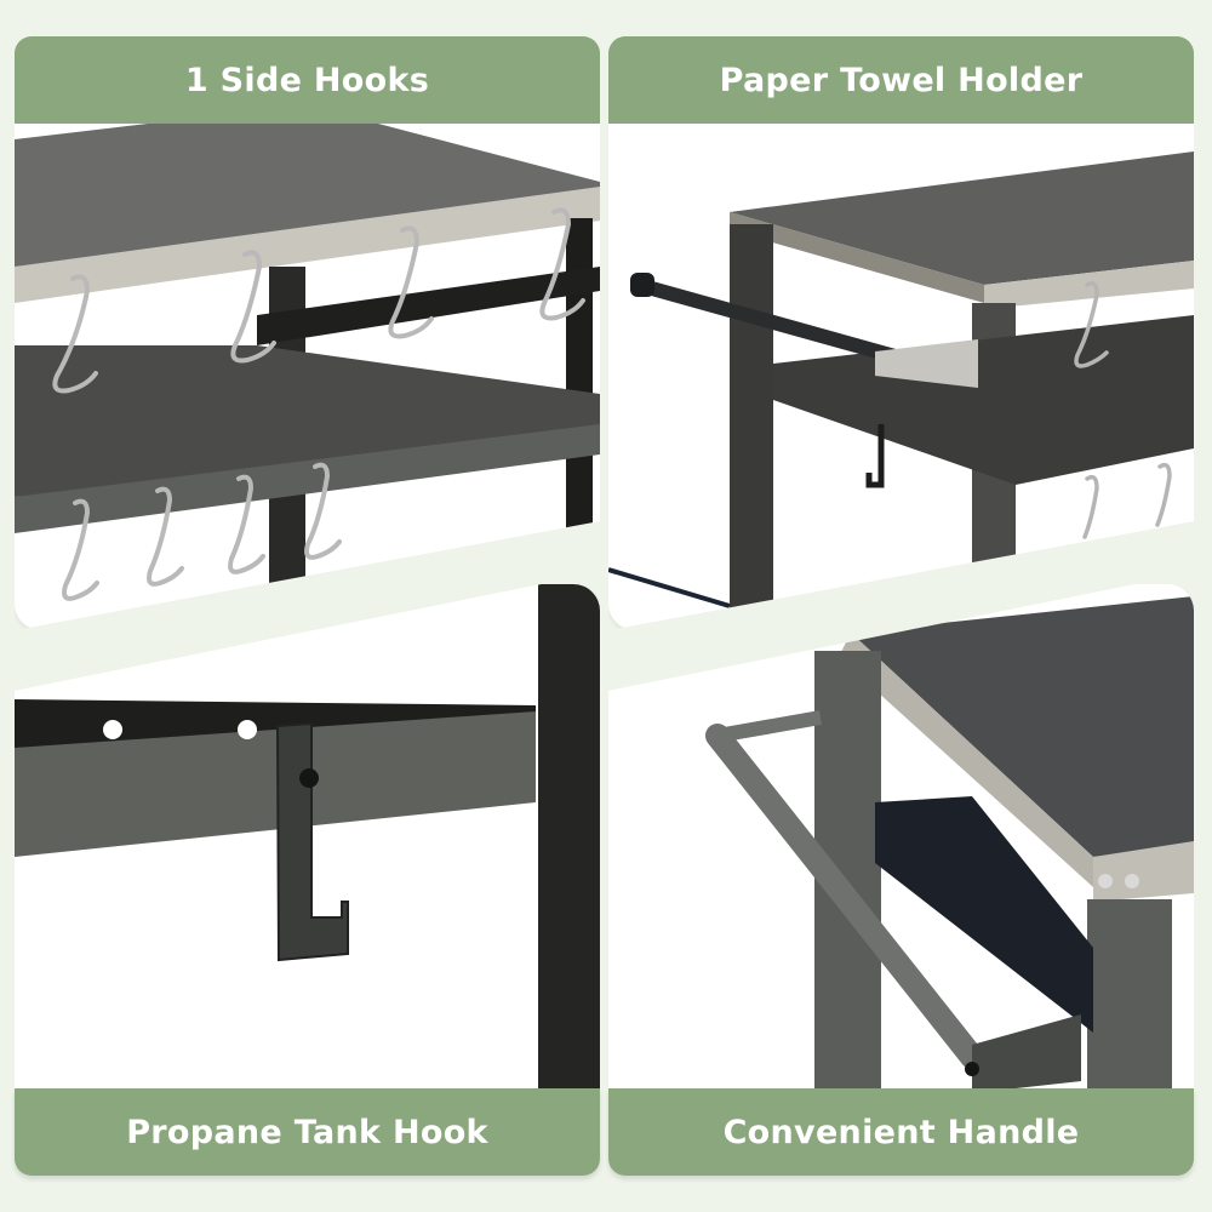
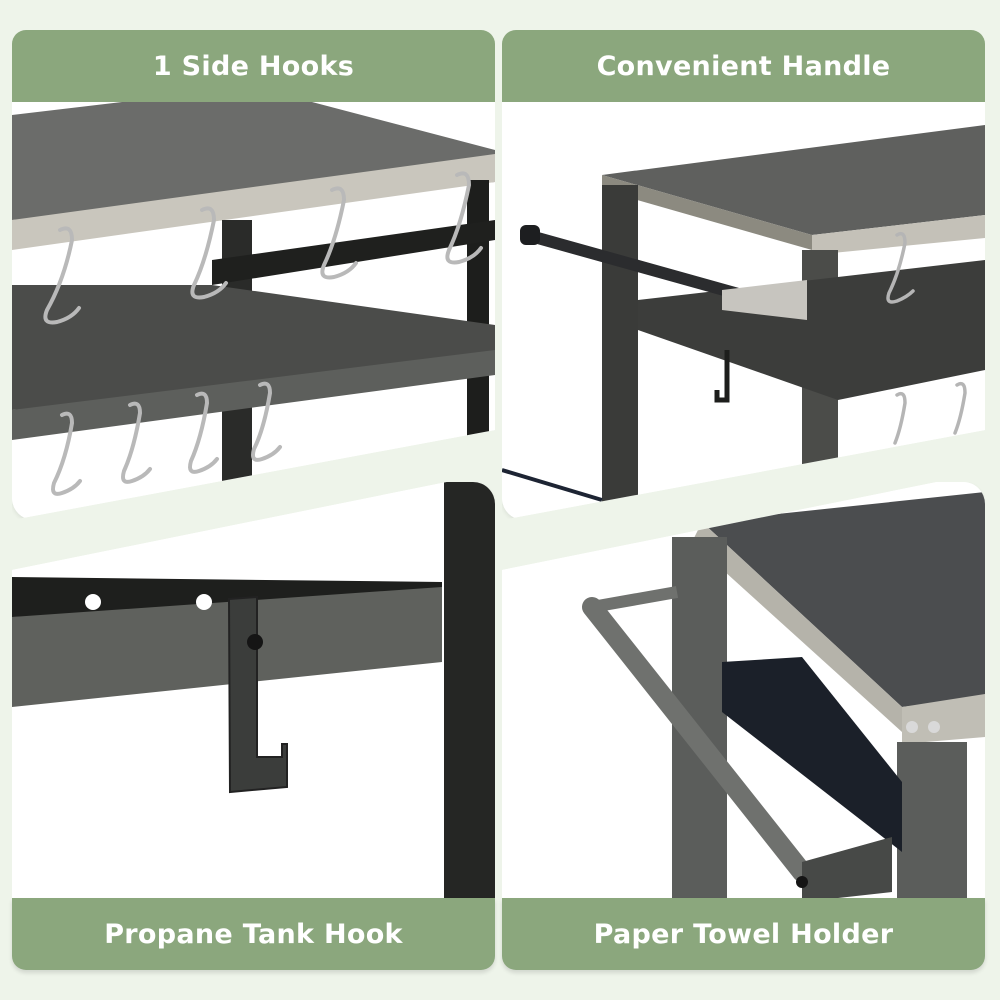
  1 Side Hooks
- Paper Towel Holder
+ Convenient Handle
  Propane Tank Hook
- Convenient Handle
+ Paper Towel Holder
